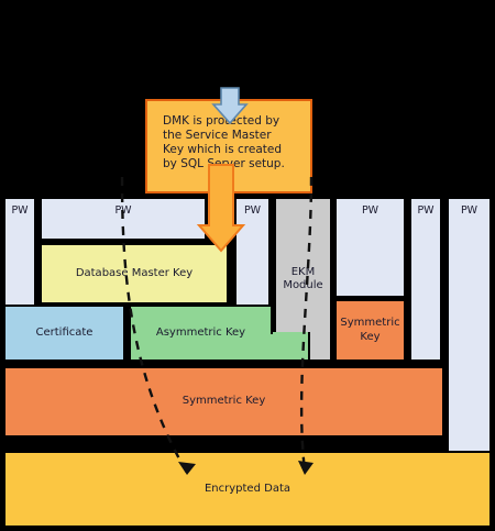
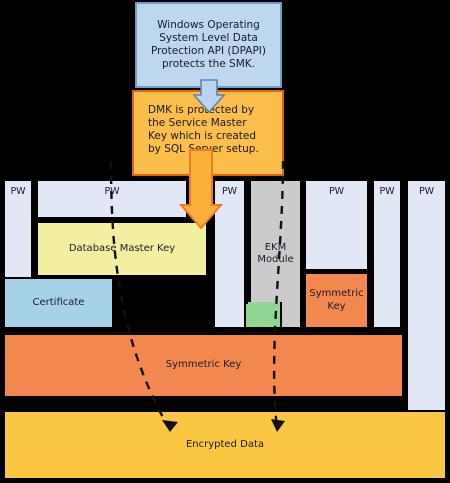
+ Windows Operating System Level Data Protection API (DPAPI) protects the SMK.
  DMK is procted by the Service Master Key which is created by SQLer setup.
  PW
  PW
  PW
  PW
  PW
  PW
  Database Master Key
  EKM Module
  Certificate
- Asymmetric Key
  Symmetric Key
  Symmetric Key
  Encrypted Data
